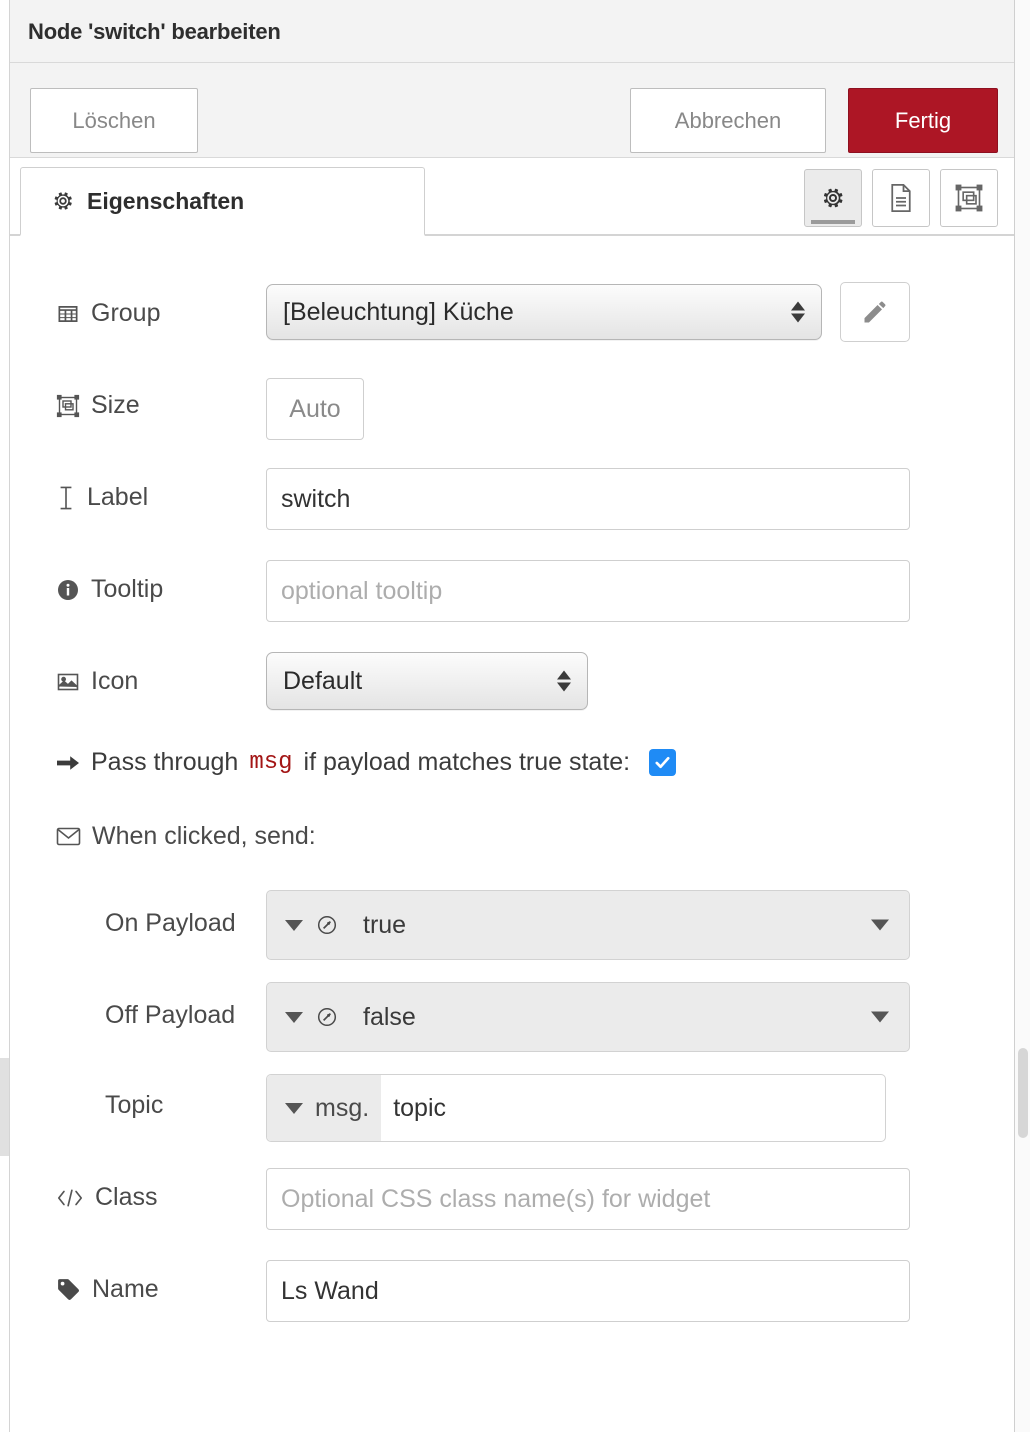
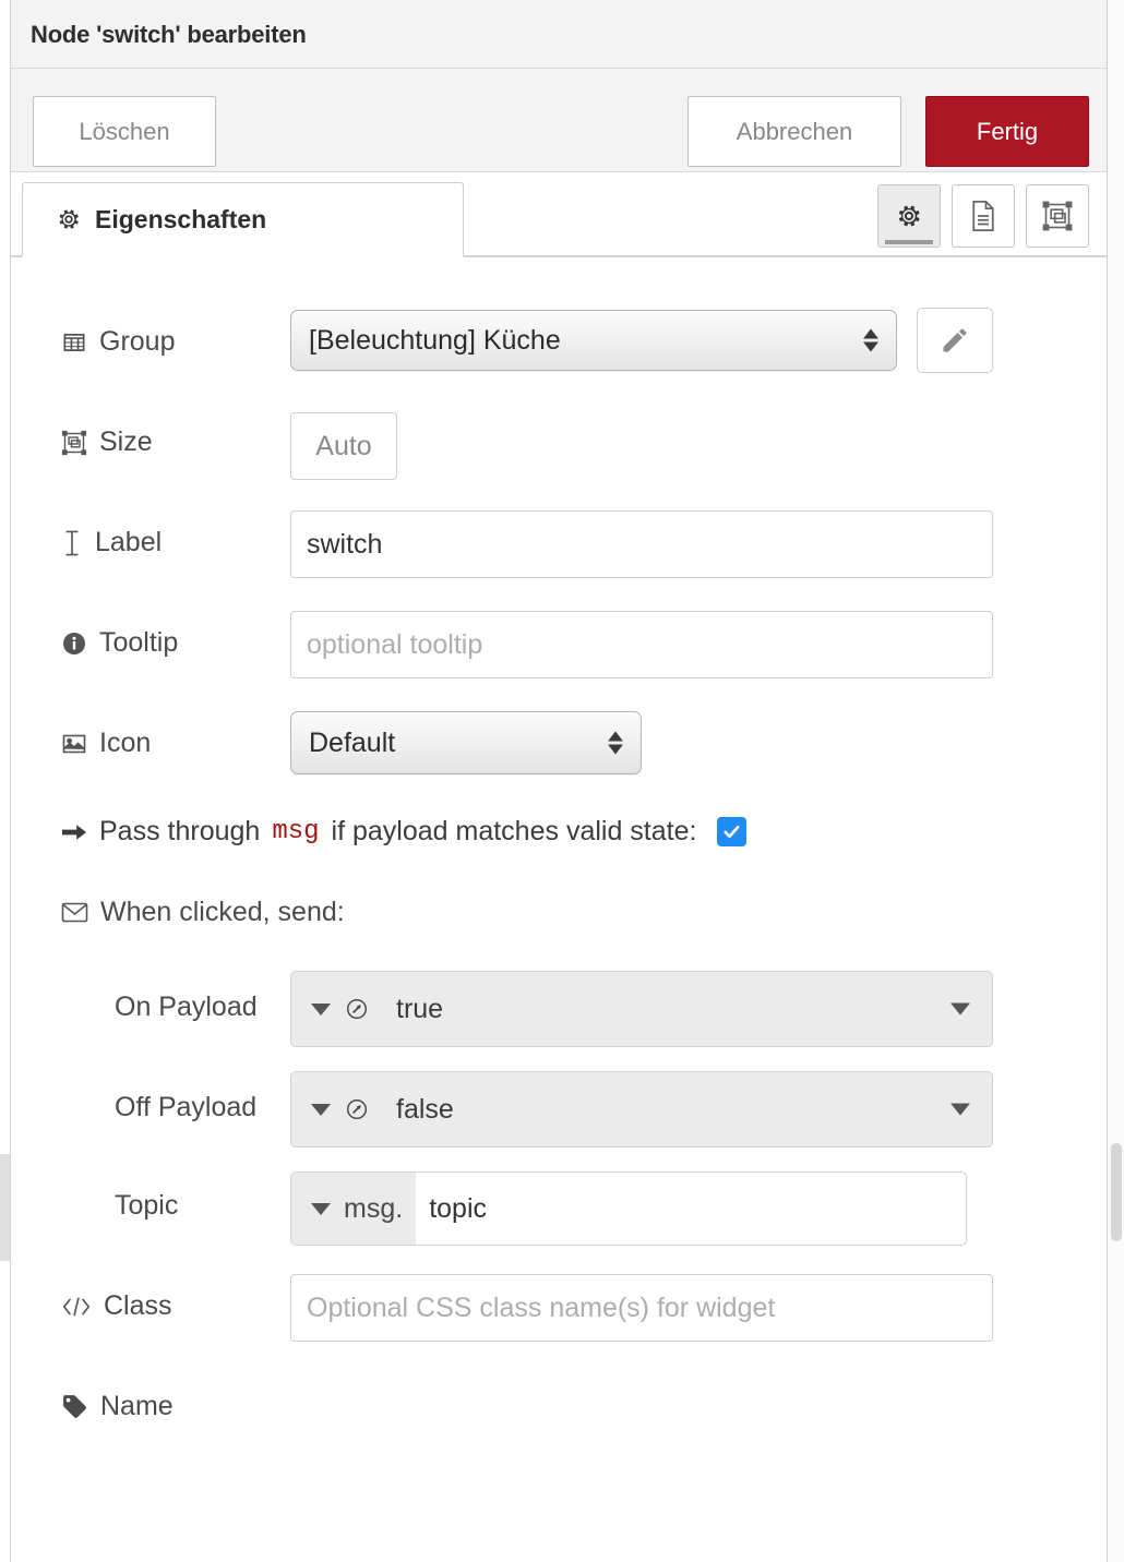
  Node 'switch' bearbeiten
  Löschen
  Abbrechen
  Fertig
  Eigenschaften
  Group
  [Beleuchtung] Küche
  Size
  Auto
  Label
  switch
  Tooltip
  optional tooltip
  Icon
  Default
  Pass through
  msg
- if payload matches true state:
+ if payload matches valid state:
  When clicked, send:
  On Payload
  true
  Off Payload
  false
  Topic
  msg.
  topic
  Class
  Optional CSS class name(s) for widget
  Name
- Ls Wand
